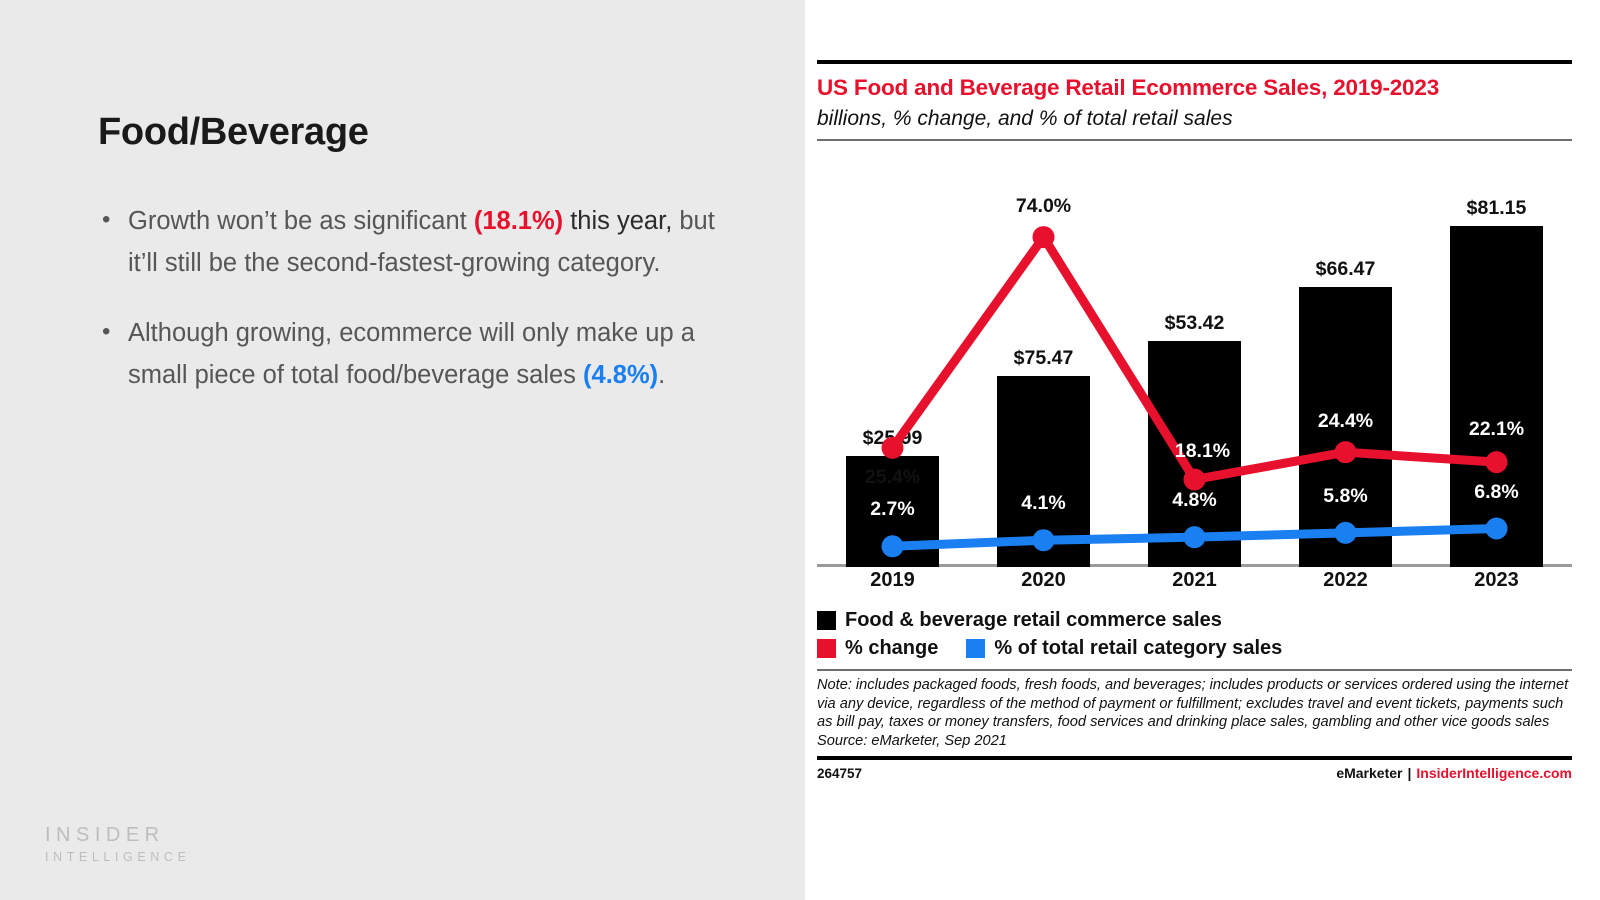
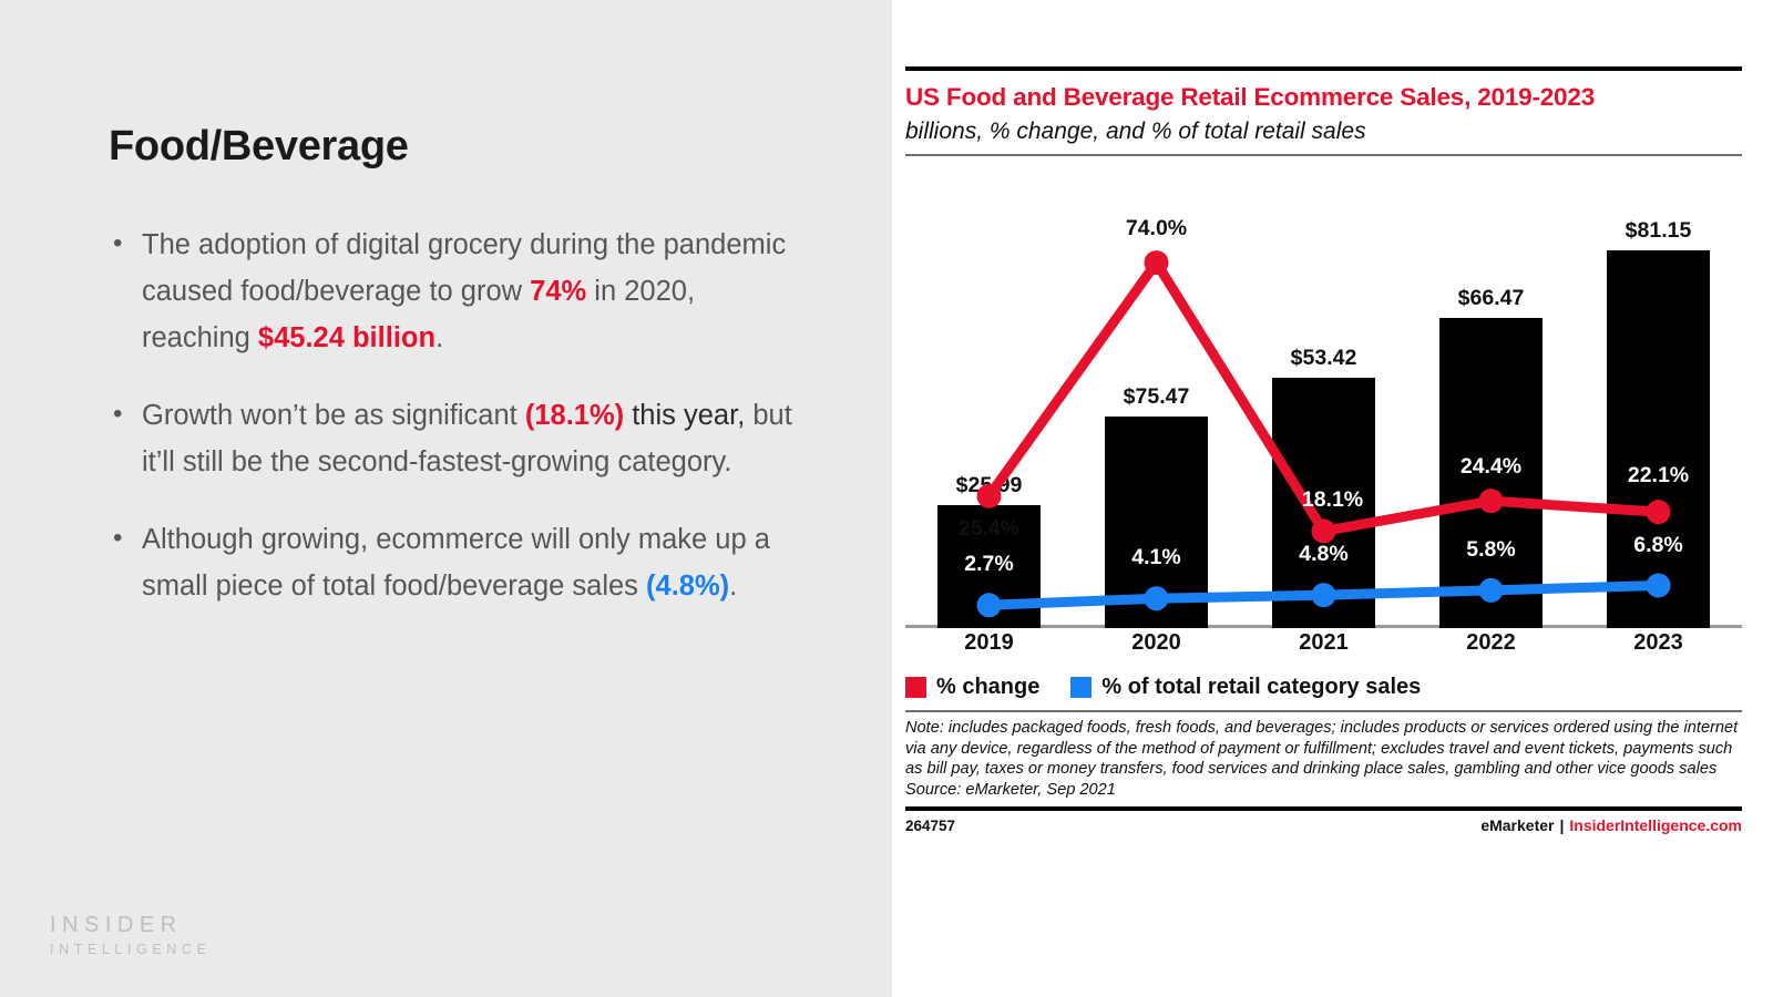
  Food/Beverage
+ The adoption of digital grocery during the pandemic caused food/beverage to grow 74% in 2020, reaching $45.24 billion.
  Growth won’t be as significant (18.1%) this year, but it’ll still be the second-fastest-growing category.
  Although growing, ecommerce will only make up a small piece of total food/beverage sales (4.8%).
  INSIDER
  INTELLIGENCE
  US Food and Beverage Retail Ecommerce Sales, 2019-2023
  billions, % change, and % of total retail sales
  $75.47
  $53.42
  $66.47
  $81.15
  74.0%
  18.1%
  24.4%
  22.1%
  2.7%
  4.1%
  4.8%
  5.8%
  6.8%
  2019
  2020
  2021
  2022
  2023
- Food & beverage retail commerce sales
  % change
  % of total retail category sales
  Note: includes packaged foods, fresh foods, and beverages; includes products or services ordered using the internet via any device, regardless of the method of payment or fulfillment; excludes travel and event tickets, payments such as bill pay, taxes or money transfers, food services and drinking place sales, gambling and other vice goods sales
  Source: eMarketer, Sep 2021
  264757
  eMarketer | InsiderIntelligence.com
